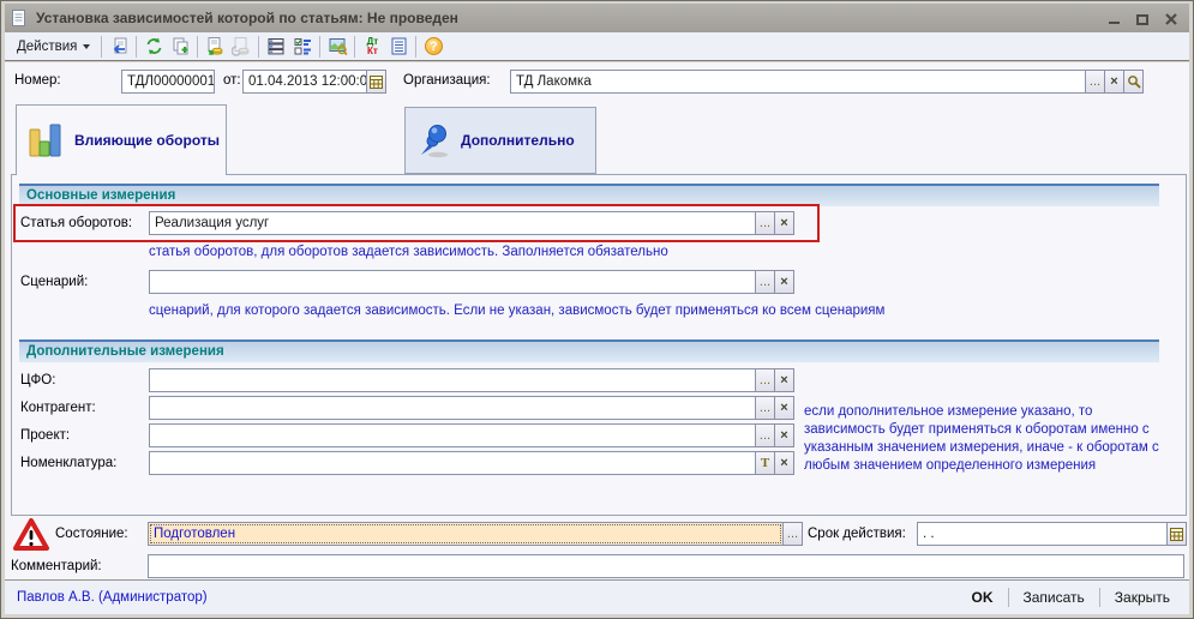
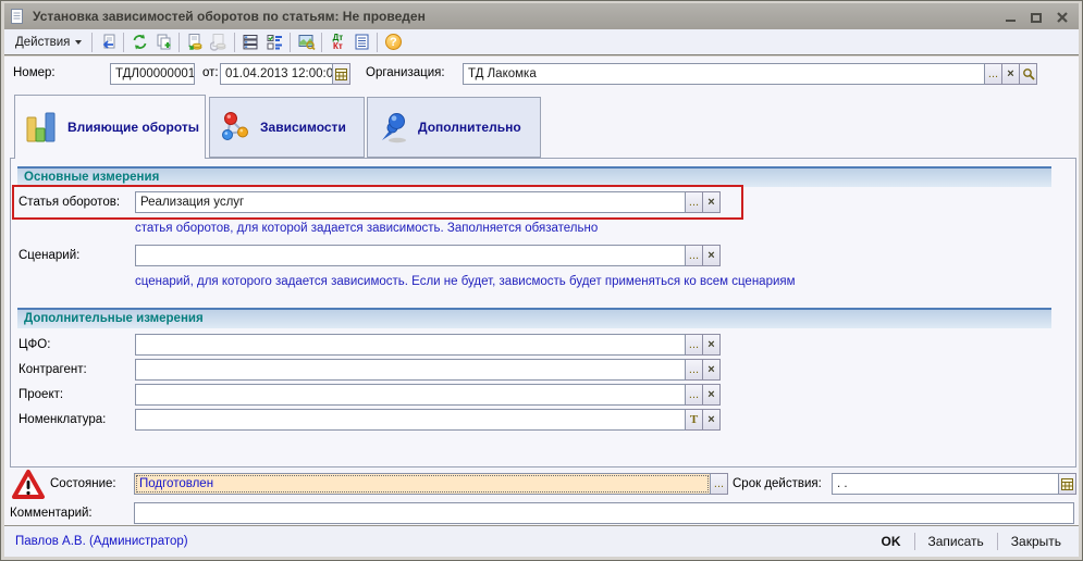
- Установка зависимостей которой по статьям: Не проведен
+ Установка зависимостей оборотов по статьям: Не проведен
  Действия
  Дт
  Кт
  ?
  Номер:
  ТДЛ00000001
  от:
  01.04.2013 12:00:0
  Организация:
  ТД Лакомка
  ...
  ×
  Влияющие обороты
+ Зависимости
  Дополнительно
  Основные измерения
  Статья оборотов:
  Реализация услуг
  ...
  ×
- статья оборотов, для оборотов задается зависимость. Заполняется обязательно
+ статья оборотов, для которой задается зависимость. Заполняется обязательно
  Сценарий:
  ...
  ×
- сценарий, для которого задается зависимость. Если не указан, зависмость будет применяться ко всем сценариям
+ сценарий, для которого задается зависимость. Если не будет, зависмость будет применяться ко всем сценариям
  Дополнительные измерения
  ЦФО:
  ...
  ×
  Контрагент:
  ...
  ×
  Проект:
  ...
  ×
  Номенклатура:
  T
  ×
- если дополнительное измерение указано, то зависимость будет применяться к оборотам именно с указанным значением измерения, иначе - к оборотам с любым значением определенного измерения
  Состояние:
  Подготовлен
  ...
  Срок действия:
  . .
  Комментарий:
  Павлов А.В. (Администратор)
  OK
  Записать
  Закрыть
